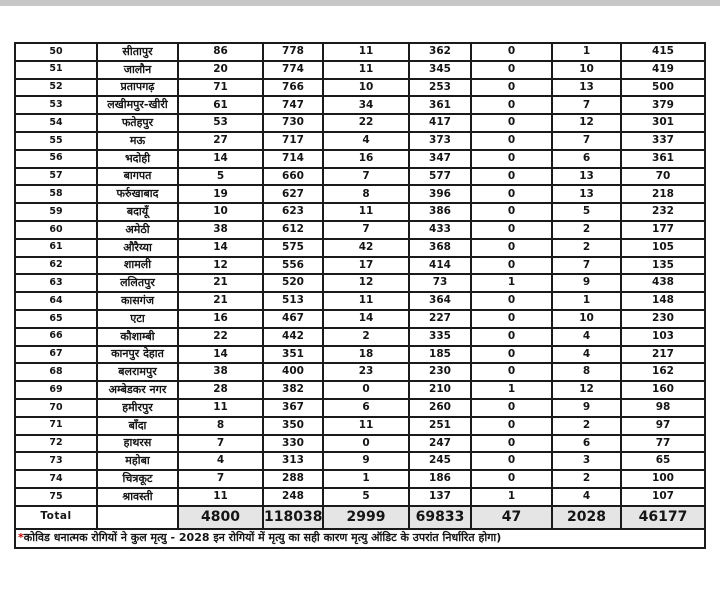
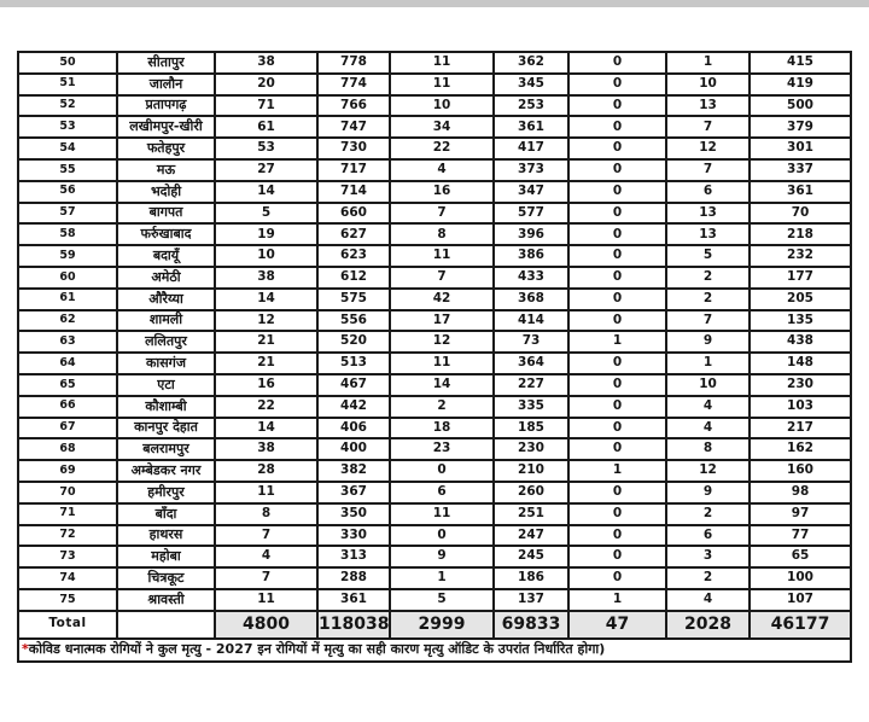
- 50	सीतापुर	86	778	11	362	0	1	415
+ 50	सीतापुर	38	778	11	362	0	1	415
  51	जालौन	20	774	11	345	0	10	419
  52	प्रतापगढ़	71	766	10	253	0	13	500
  53	लखीमपुर-खीरी	61	747	34	361	0	7	379
  54	फतेहपुर	53	730	22	417	0	12	301
  55	मऊ	27	717	4	373	0	7	337
  56	भदोही	14	714	16	347	0	6	361
  57	बागपत	5	660	7	577	0	13	70
  58	फर्रुखाबाद	19	627	8	396	0	13	218
  59	बदायूँ	10	623	11	386	0	5	232
  60	अमेठी	38	612	7	433	0	2	177
- 61	औरैय्या	14	575	42	368	0	2	105
+ 61	औरैय्या	14	575	42	368	0	2	205
  62	शामली	12	556	17	414	0	7	135
  63	ललितपुर	21	520	12	73	1	9	438
  64	कासगंज	21	513	11	364	0	1	148
  65	एटा	16	467	14	227	0	10	230
  66	कौशाम्बी	22	442	2	335	0	4	103
- 67	कानपुर देहात	14	351	18	185	0	4	217
+ 67	कानपुर देहात	14	406	18	185	0	4	217
  68	बलरामपुर	38	400	23	230	0	8	162
  69	अम्बेडकर नगर	28	382	0	210	1	12	160
  70	हमीरपुर	11	367	6	260	0	9	98
  71	बाँदा	8	350	11	251	0	2	97
  72	हाथरस	7	330	0	247	0	6	77
  73	महोबा	4	313	9	245	0	3	65
  74	चित्रकूट	7	288	1	186	0	2	100
- 75	श्रावस्ती	11	248	5	137	1	4	107
+ 75	श्रावस्ती	11	361	5	137	1	4	107
  Total		4800	118038	2999	69833	47	2028	46177
- *कोविड धनात्मक रोगियों ने कुल मृत्यु - 2028 इन रोगियों में मृत्यु का सही कारण मृत्यु ऑडिट के उपरांत निर्धारित होगा)
+ *कोविड धनात्मक रोगियों ने कुल मृत्यु - 2027 इन रोगियों में मृत्यु का सही कारण मृत्यु ऑडिट के उपरांत निर्धारित होगा)
